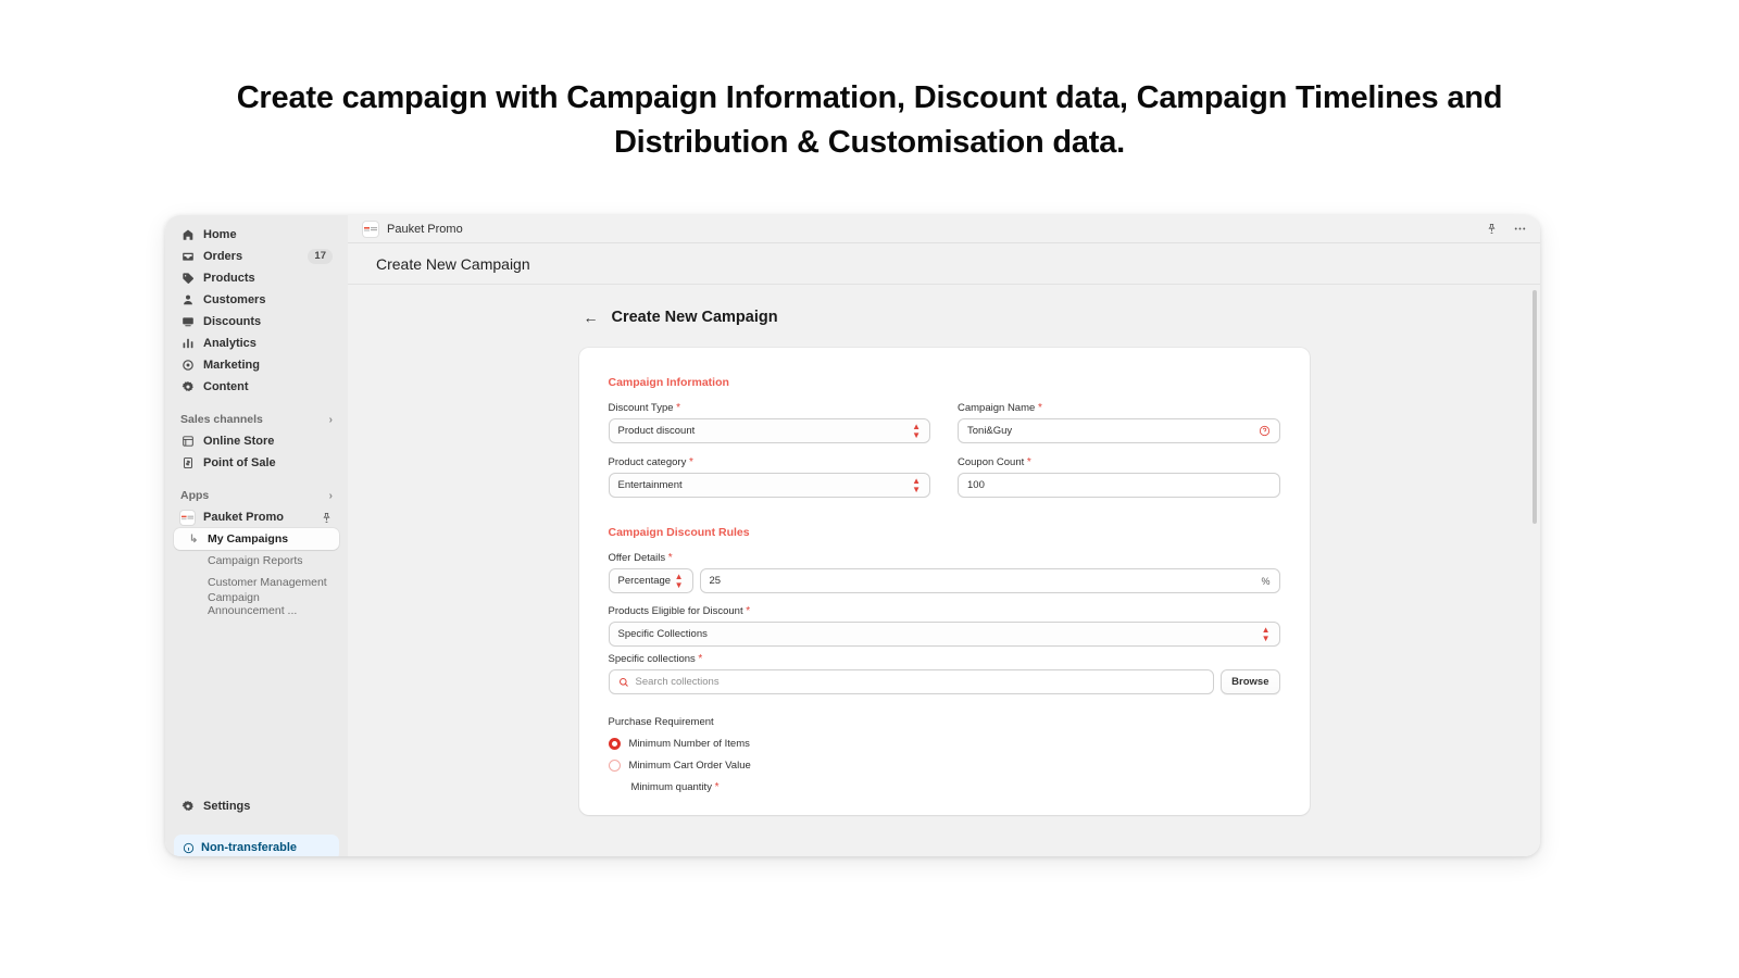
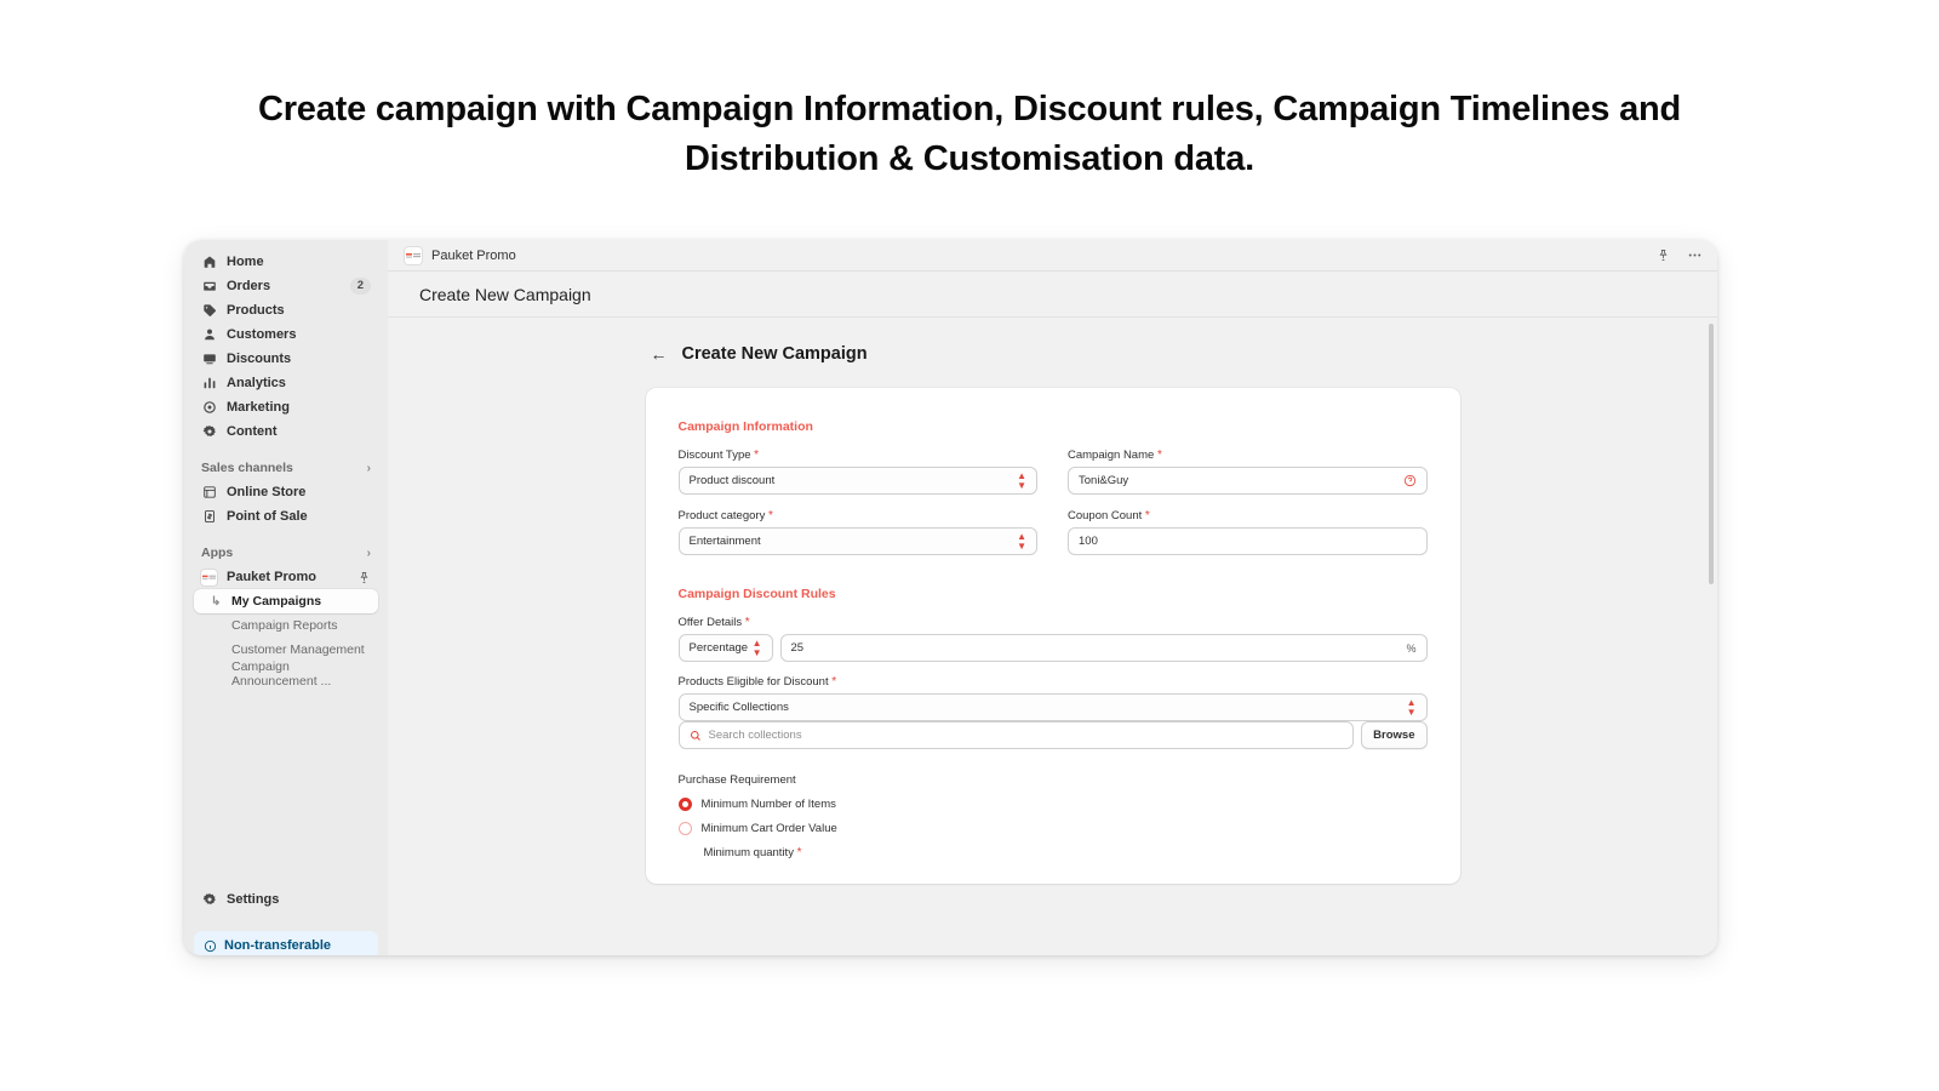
- Create campaign with Campaign Information, Discount data, Campaign Timelines and Distribution & Customisation data.
+ Create campaign with Campaign Information, Discount rules, Campaign Timelines and Distribution & Customisation data.
  Home
  Orders
- 17
+ 2
  Products
  Customers
  Discounts
  Analytics
  Marketing
  Content
  Sales channels
  ›
  Online Store
  Point of Sale
  Apps
  ›
  Pauket Promo
  ↳
  My Campaigns
  Campaign Reports
  Customer Management
  Campaign Announcement ...
  Settings
  Non-transferable
  Pauket Promo
  Create New Campaign
  ←
  Create New Campaign
  Campaign Information
  Discount Type *
  Product discount
  ▲
  ▼
  Campaign Name *
  Toni&Guy
  Product category *
  Entertainment
  ▲
  ▼
  Coupon Count *
  100
  Campaign Discount Rules
  Offer Details *
  Percentage
  ▲
  ▼
  25
  %
  Products Eligible for Discount *
  Specific Collections
  ▲
  ▼
- Specific collections *
  Search collections
  Browse
  Purchase Requirement
  Minimum Number of Items
  Minimum Cart Order Value
  Minimum quantity *
